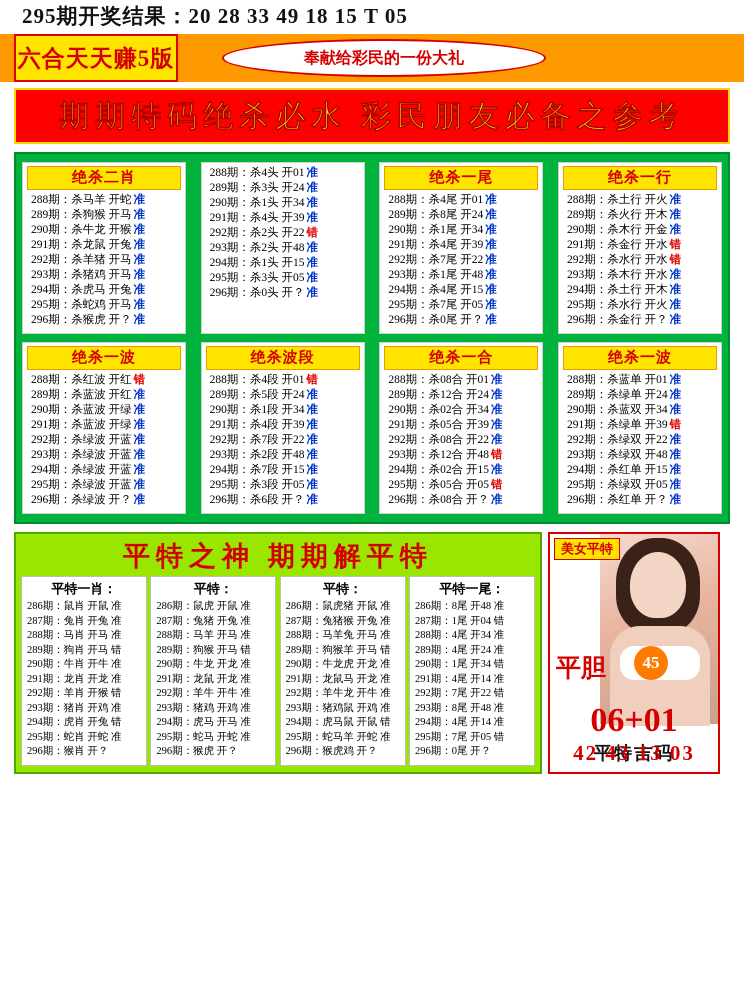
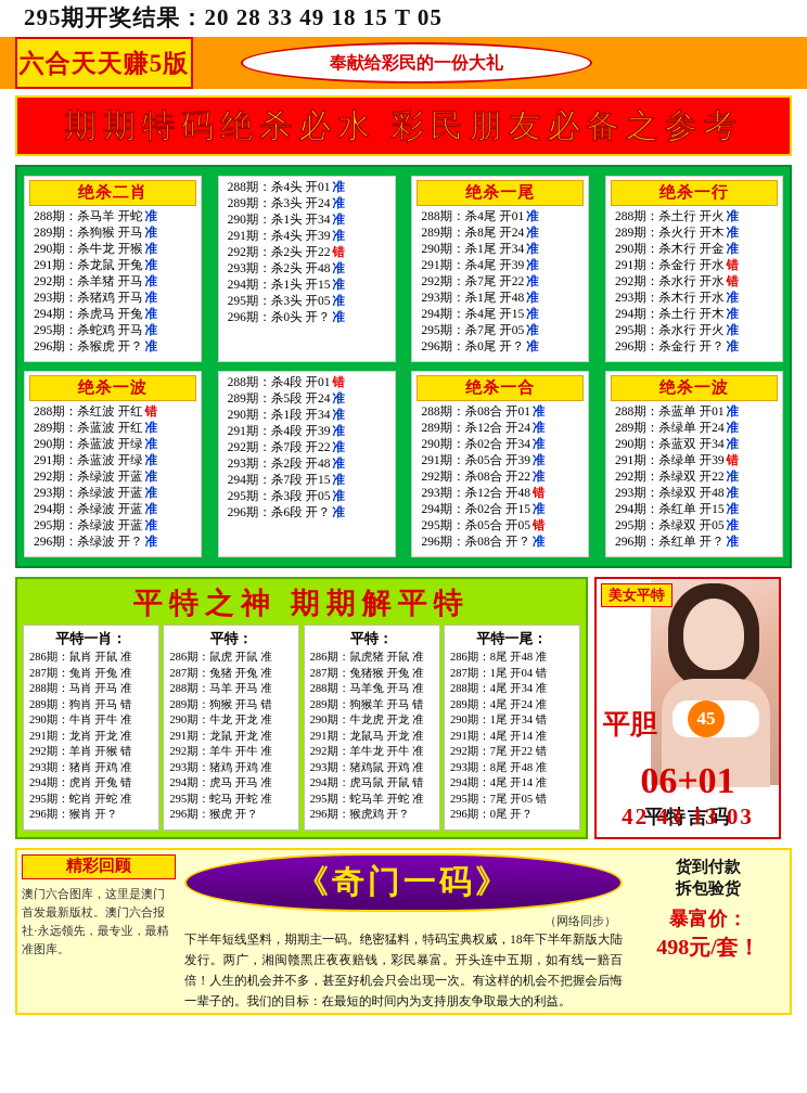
  295期开奖结果：20 28 33 49 18 15 T 05
  六合天天赚5版
  奉献给彩民的一份大礼
  期期特码绝杀必水 彩民朋友必备之参考
  绝杀二肖
  288期：杀马羊 开蛇 准
  289期：杀狗猴 开马 准
  290期：杀牛龙 开猴 准
  291期：杀龙鼠 开兔 准
  292期：杀羊猪 开马 准
  293期：杀猪鸡 开马 准
  294期：杀虎马 开兔 准
  295期：杀蛇鸡 开马 准
  296期：杀猴虎 开？ 准
  288期：杀4头 开01 准
  289期：杀3头 开24 准
  290期：杀1头 开34 准
  291期：杀4头 开39 准
  292期：杀2头 开22 错
  293期：杀2头 开48 准
  294期：杀1头 开15 准
  295期：杀3头 开05 准
  296期：杀0头 开？ 准
  绝杀一尾
  288期：杀4尾 开01 准
  289期：杀8尾 开24 准
  290期：杀1尾 开34 准
  291期：杀4尾 开39 准
  292期：杀7尾 开22 准
  293期：杀1尾 开48 准
  294期：杀4尾 开15 准
  295期：杀7尾 开05 准
  296期：杀0尾 开？ 准
  绝杀一行
  288期：杀土行 开火 准
  289期：杀火行 开木 准
  290期：杀木行 开金 准
  291期：杀金行 开水 错
  292期：杀水行 开水 错
  293期：杀木行 开水 准
  294期：杀土行 开木 准
  295期：杀水行 开火 准
  296期：杀金行 开？ 准
  绝杀一波
  288期：杀红波 开红 错
  289期：杀蓝波 开红 准
  290期：杀蓝波 开绿 准
  291期：杀蓝波 开绿 准
  292期：杀绿波 开蓝 准
  293期：杀绿波 开蓝 准
  294期：杀绿波 开蓝 准
  295期：杀绿波 开蓝 准
  296期：杀绿波 开？ 准
- 绝杀波段
  288期：杀4段 开01 错
  289期：杀5段 开24 准
  290期：杀1段 开34 准
  291期：杀4段 开39 准
  292期：杀7段 开22 准
  293期：杀2段 开48 准
  294期：杀7段 开15 准
  295期：杀3段 开05 准
  296期：杀6段 开？ 准
  绝杀一合
  288期：杀08合 开01 准
  289期：杀12合 开24 准
  290期：杀02合 开34 准
  291期：杀05合 开39 准
  292期：杀08合 开22 准
  293期：杀12合 开48 错
  294期：杀02合 开15 准
  295期：杀05合 开05 错
  296期：杀08合 开？ 准
  绝杀一波
  288期：杀蓝单 开01 准
  289期：杀绿单 开24 准
  290期：杀蓝双 开34 准
  291期：杀绿单 开39 错
  292期：杀绿双 开22 准
  293期：杀绿双 开48 准
  294期：杀红单 开15 准
  295期：杀绿双 开05 准
  296期：杀红单 开？ 准
  平特之神 期期解平特
  平特一肖：
  286期：鼠肖 开鼠 准
  287期：兔肖 开兔 准
  288期：马肖 开马 准
  289期：狗肖 开马 错
  290期：牛肖 开牛 准
  291期：龙肖 开龙 准
  292期：羊肖 开猴 错
  293期：猪肖 开鸡 准
  294期：虎肖 开兔 错
  295期：蛇肖 开蛇 准
  296期：猴肖 开？
  平特：
  286期：鼠虎 开鼠 准
  287期：兔猪 开兔 准
  288期：马羊 开马 准
  289期：狗猴 开马 错
  290期：牛龙 开龙 准
  291期：龙鼠 开龙 准
  292期：羊牛 开牛 准
  293期：猪鸡 开鸡 准
  294期：虎马 开马 准
  295期：蛇马 开蛇 准
  296期：猴虎 开？
  平特：
  286期：鼠虎猪 开鼠 准
  287期：兔猪猴 开兔 准
  288期：马羊兔 开马 准
  289期：狗猴羊 开马 错
  290期：牛龙虎 开龙 准
  291期：龙鼠马 开龙 准
  292期：羊牛龙 开牛 准
  293期：猪鸡鼠 开鸡 准
  294期：虎马鼠 开鼠 错
  295期：蛇马羊 开蛇 准
  296期：猴虎鸡 开？
  平特一尾：
  286期：8尾 开48 准
  287期：1尾 开04 错
  288期：4尾 开34 准
  289期：4尾 开24 准
  290期：1尾 开34 错
  291期：4尾 开14 准
  292期：7尾 开22 错
  293期：8尾 开48 准
  294期：4尾 开14 准
  295期：7尾 开05 错
  296期：0尾 开？
  美女平特
  平胆
  45
  06+01
  平特吉码
  42 43 13 03
+ 精彩回顾
+ 澳门六合图库，这里是澳门首发最新版杖。澳门六合报社·永远领先，最专业，最精准图库。
+ 《奇门一码》
+ （网络同步）
+ 下半年短线坚料，期期主一码。绝密猛料，特码宝典权威，18年下半年新版大陆发行。两广，湘闽赣黑庄夜夜赔钱，彩民暴富。开头连中五期，如有线一赔百倍！人生的机会并不多，甚至好机会只会出现一次。有这样的机会不把握会后悔一辈子的。我们的目标：在最短的时间内为支持朋友争取最大的利益。
+ 货到付款
+ 拆包验货
+ 暴富价：
+ 498元/套！
